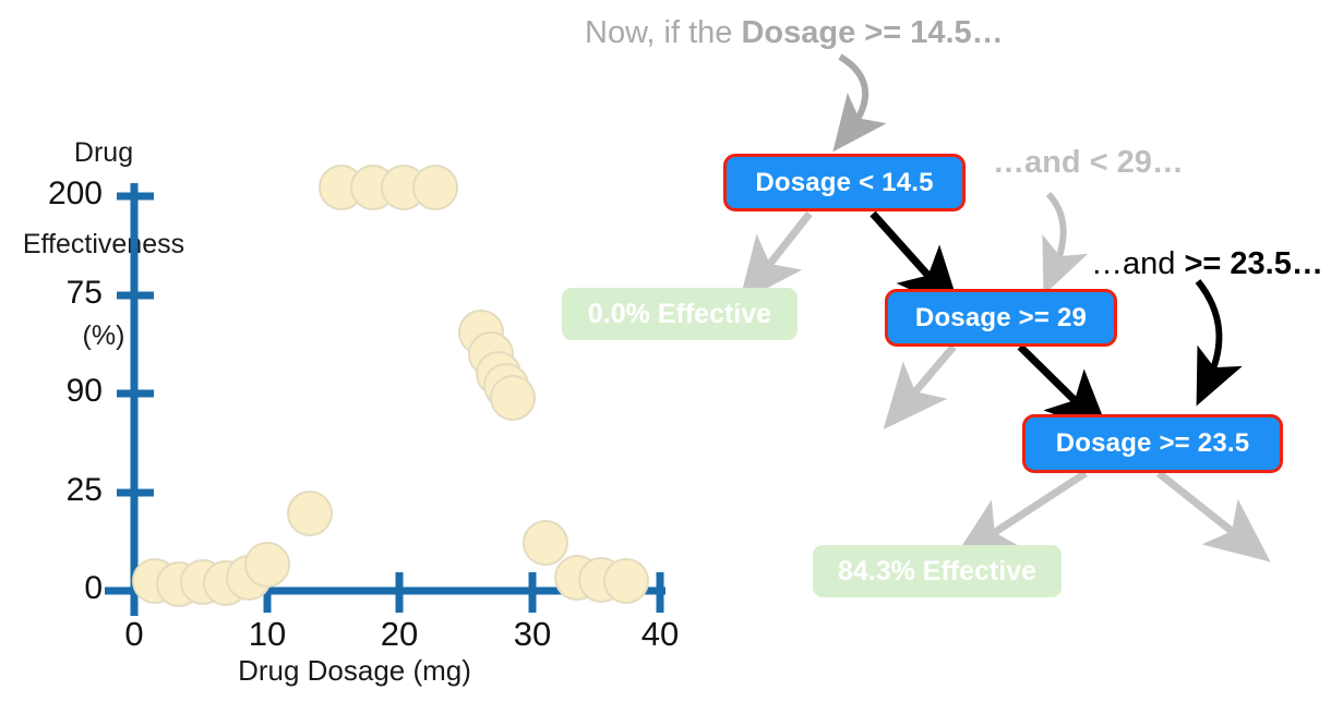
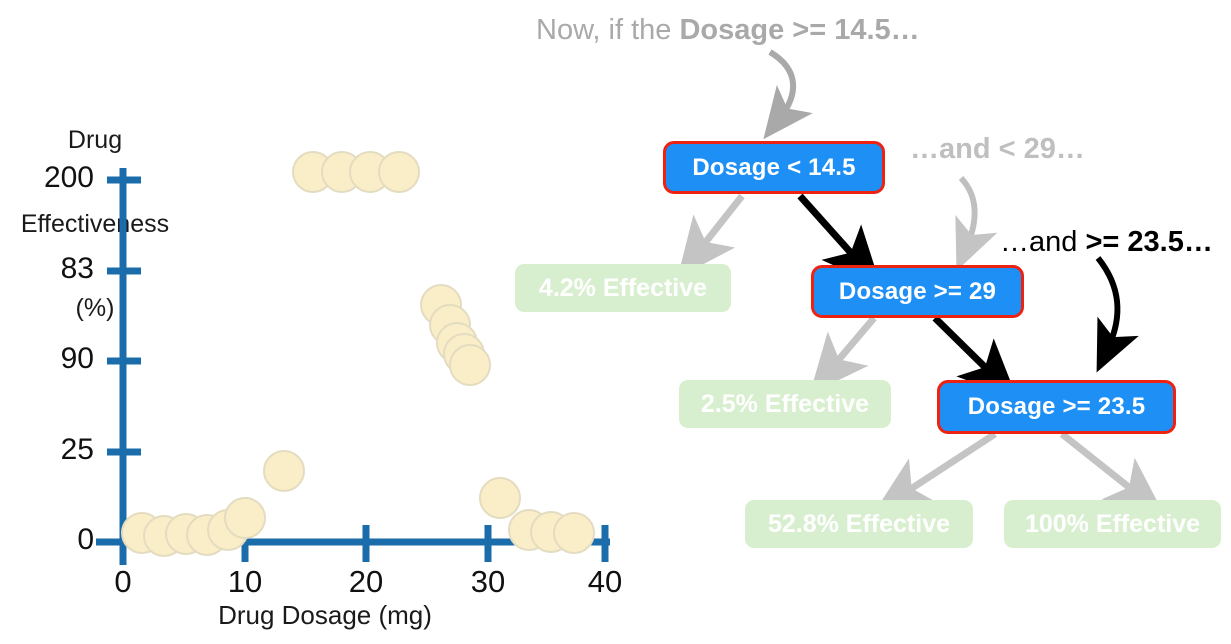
  Drug
  Effectiveess
  (%)
  200
- 75
+ 83
  90
  25
  0
  0
  10
  20
  30
  40
  Drug Dosage (mg)
  Now, if the Dosage >= 14.5…
  …and < 29…
  …and >= 23.5…
  Dosage < 14.5
  Dosage >= 29
  Dosage >= 23.5
- 0.0% Effective
+ 4.2% Effective
+ 2.5% Effective
- 84.3% Effective
+ 52.8% Effective
+ 100% Effective
